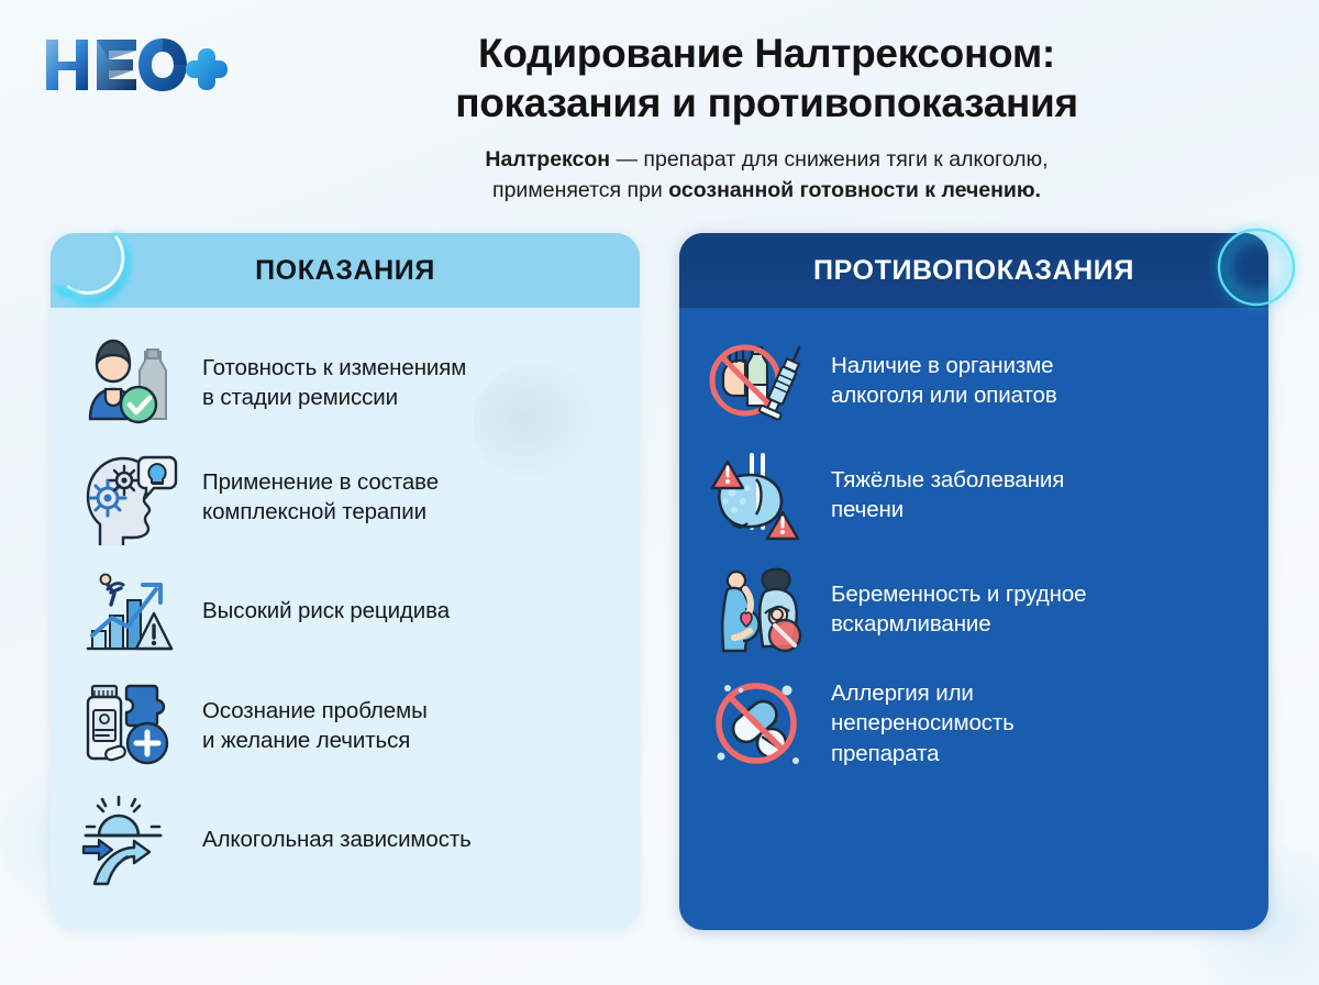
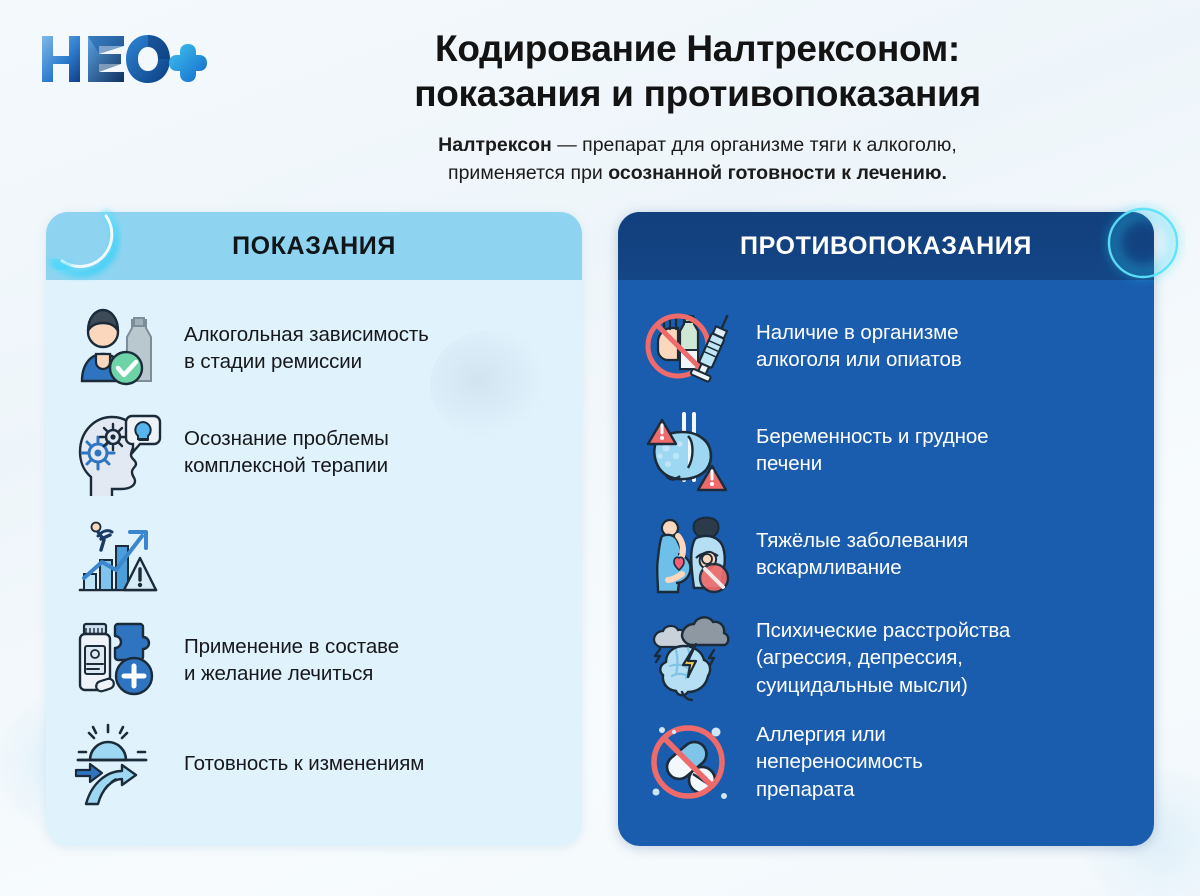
  Кодирование Налтрексоном:
  показания и противопоказания
- Налтрексон — препарат для снижения тяги к алкоголю,
+ Налтрексон — препарат для организме тяги к алкоголю,
  применяется при осознанной готовности к лечению.
  ПОКАЗАНИЯ
- Готовность к изменениям
+ Алкогольная зависимость
  в стадии ремиссии
- Применение в составе
+ Осознание проблемы
  комплексной терапии
- Высокий риск рецидива
- Осознание проблемы
+ Применение в составе
  и желание лечиться
- Алкогольная зависимость
+ Готовность к изменениям
  ПРОТИВОПОКАЗАНИЯ
  Наличие в организме
  алкоголя или опиатов
- Тяжёлые заболевания
+ Беременность и грудное
  печени
- Беременность и грудное
+ Тяжёлые заболевания
  вскармливание
+ Психические расстройства
+ (агрессия, депрессия,
+ суицидальные мысли)
  Аллергия или
  непереносимость
  препарата
